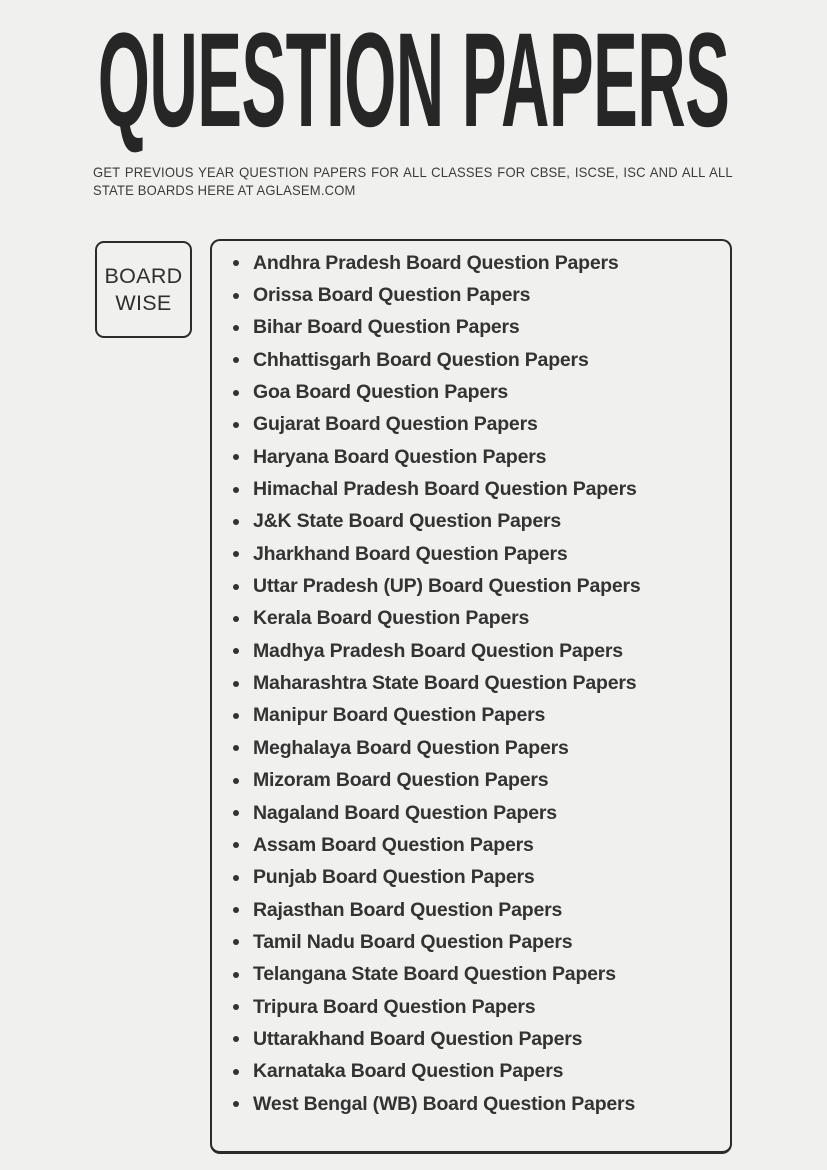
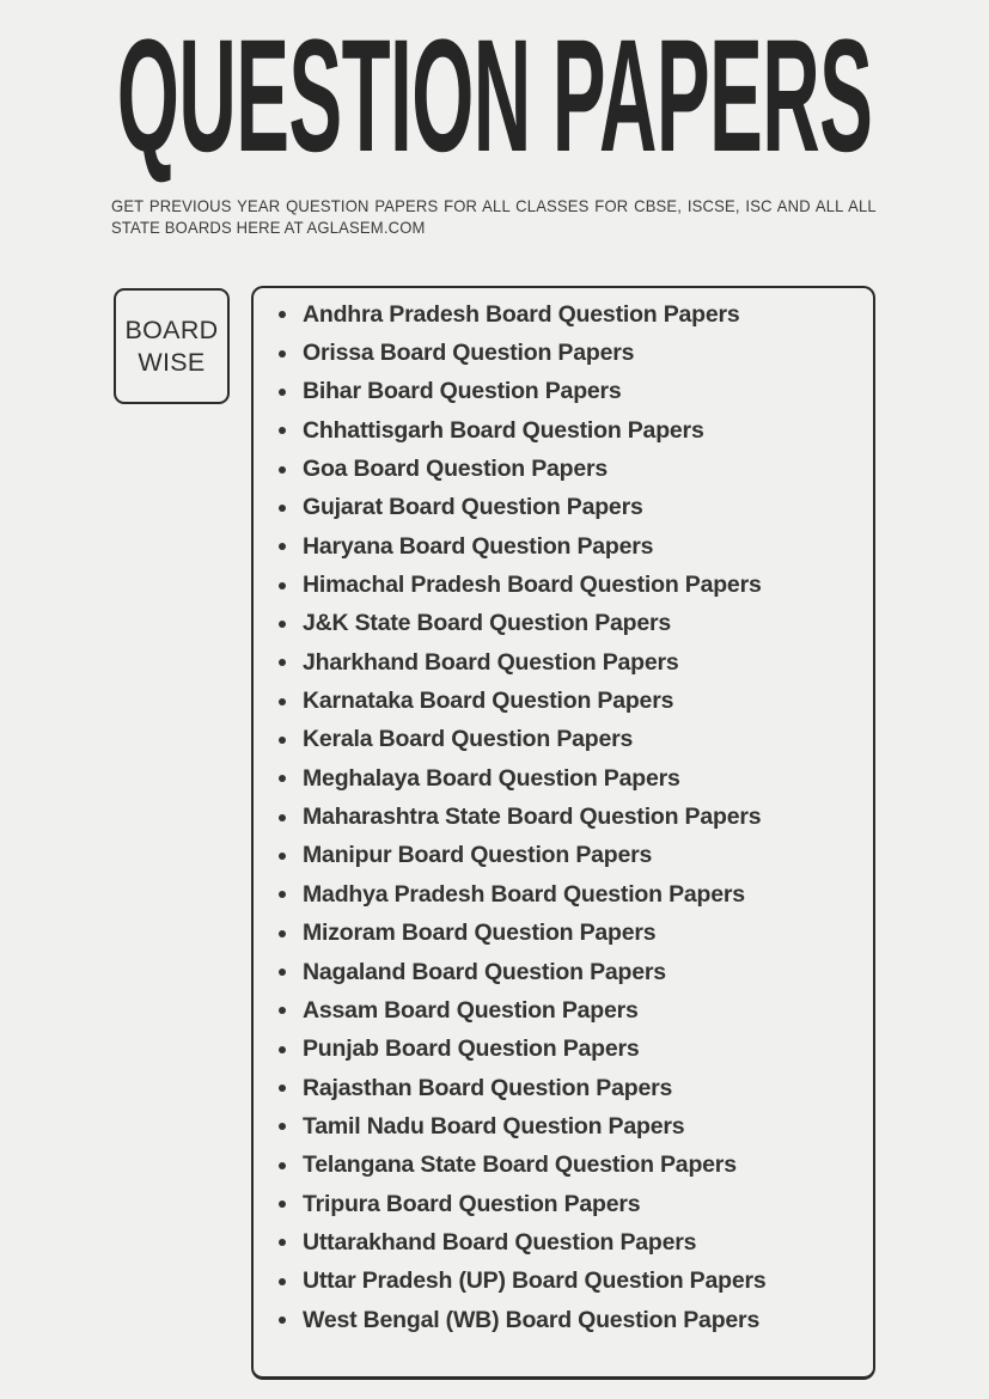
  QUESTION PAPERS
  GET PREVIOUS YEAR QUESTION PAPERS FOR ALL CLASSES FOR CBSE, ISCSE, ISC AND ALL ALL
  STATE BOARDS HERE AT AGLASEM.COM
  BOARD
  WISE
  Andhra Pradesh Board Question Papers
  Orissa Board Question Papers
  Bihar Board Question Papers
  Chhattisgarh Board Question Papers
  Goa Board Question Papers
  Gujarat Board Question Papers
  Haryana Board Question Papers
  Himachal Pradesh Board Question Papers
  J&K State Board Question Papers
  Jharkhand Board Question Papers
- Uttar Pradesh (UP) Board Question Papers
+ Karnataka Board Question Papers
  Kerala Board Question Papers
- Madhya Pradesh Board Question Papers
+ Meghalaya Board Question Papers
  Maharashtra State Board Question Papers
  Manipur Board Question Papers
- Meghalaya Board Question Papers
+ Madhya Pradesh Board Question Papers
  Mizoram Board Question Papers
  Nagaland Board Question Papers
  Assam Board Question Papers
  Punjab Board Question Papers
  Rajasthan Board Question Papers
  Tamil Nadu Board Question Papers
  Telangana State Board Question Papers
  Tripura Board Question Papers
  Uttarakhand Board Question Papers
- Karnataka Board Question Papers
+ Uttar Pradesh (UP) Board Question Papers
  West Bengal (WB) Board Question Papers
